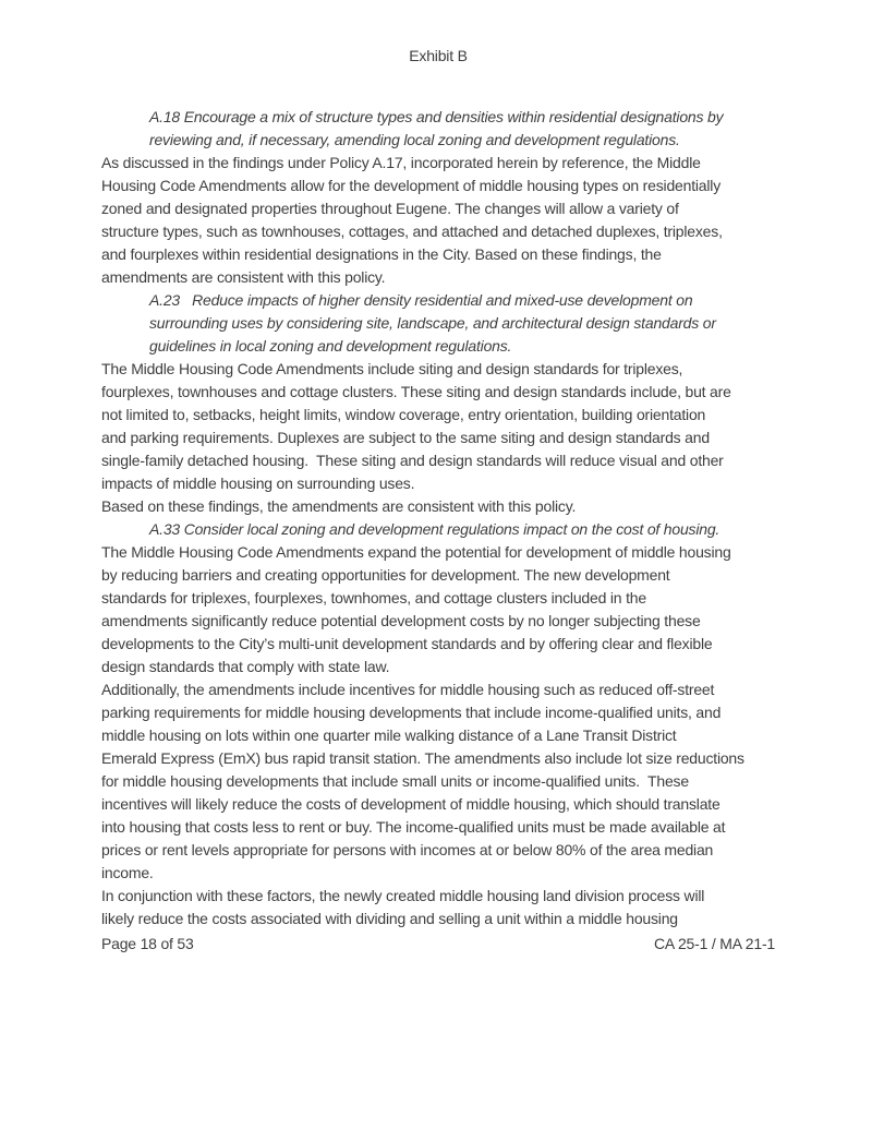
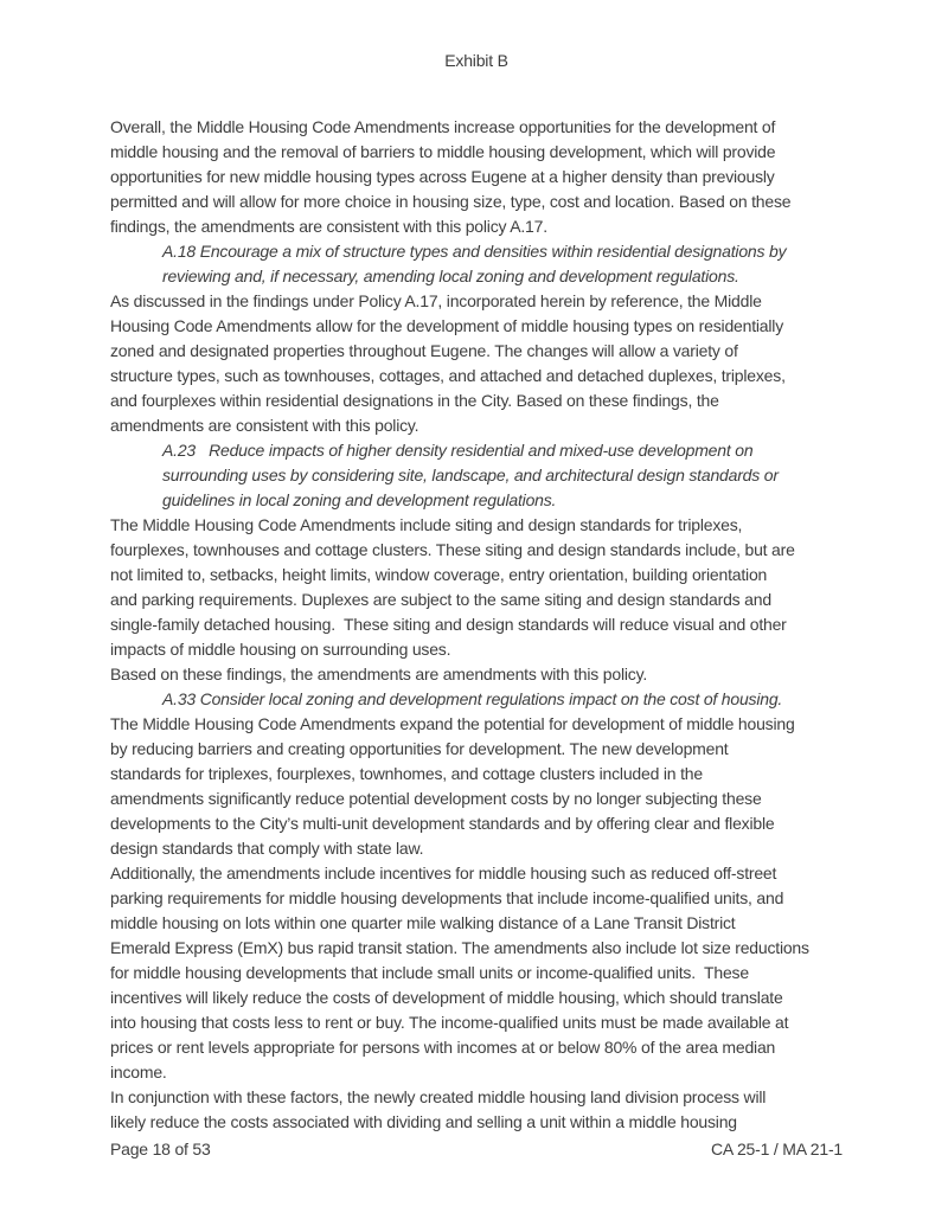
  Exhibit B
+ Overall, the Middle Housing Code Amendments increase opportunities for the development of
+ middle housing and the removal of barriers to middle housing development, which will provide
+ opportunities for new middle housing types across Eugene at a higher density than previously
+ permitted and will allow for more choice in housing size, type, cost and location. Based on these
+ findings, the amendments are consistent with this policy A.17.
  A.18 Encourage a mix of structure types and densities within residential designations by
  reviewing and, if necessary, amending local zoning and development regulations.
  As discussed in the findings under Policy A.17, incorporated herein by reference, the Middle
  Housing Code Amendments allow for the development of middle housing types on residentially
  zoned and designated properties throughout Eugene. The changes will allow a variety of
  structure types, such as townhouses, cottages, and attached and detached duplexes, triplexes,
  and fourplexes within residential designations in the City. Based on these findings, the
  amendments are consistent with this policy.
  A.23 Reduce impacts of higher density residential and mixed-use development on
  surrounding uses by considering site, landscape, and architectural design standards or
  guidelines in local zoning and development regulations.
  The Middle Housing Code Amendments include siting and design standards for triplexes,
  fourplexes, townhouses and cottage clusters. These siting and design standards include, but are
  not limited to, setbacks, height limits, window coverage, entry orientation, building orientation
  and parking requirements. Duplexes are subject to the same siting and design standards and
  single-family detached housing. These siting and design standards will reduce visual and other
  impacts of middle housing on surrounding uses.
- Based on these findings, the amendments are consistent with this policy.
+ Based on these findings, the amendments are amendments with this policy.
  A.33 Consider local zoning and development regulations impact on the cost of housing.
  The Middle Housing Code Amendments expand the potential for development of middle housing
  by reducing barriers and creating opportunities for development. The new development
  standards for triplexes, fourplexes, townhomes, and cottage clusters included in the
  amendments significantly reduce potential development costs by no longer subjecting these
  developments to the City’s multi-unit development standards and by offering clear and flexible
  design standards that comply with state law.
  Additionally, the amendments include incentives for middle housing such as reduced off-street
  parking requirements for middle housing developments that include income-qualified units, and
  middle housing on lots within one quarter mile walking distance of a Lane Transit District
  Emerald Express (EmX) bus rapid transit station. The amendments also include lot size reductions
  for middle housing developments that include small units or income-qualified units. These
  incentives will likely reduce the costs of development of middle housing, which should translate
  into housing that costs less to rent or buy. The income-qualified units must be made available at
  prices or rent levels appropriate for persons with incomes at or below 80% of the area median
  income.
  In conjunction with these factors, the newly created middle housing land division process will
  likely reduce the costs associated with dividing and selling a unit within a middle housing
  Page 18 of 53
  CA 25-1 / MA 21-1
